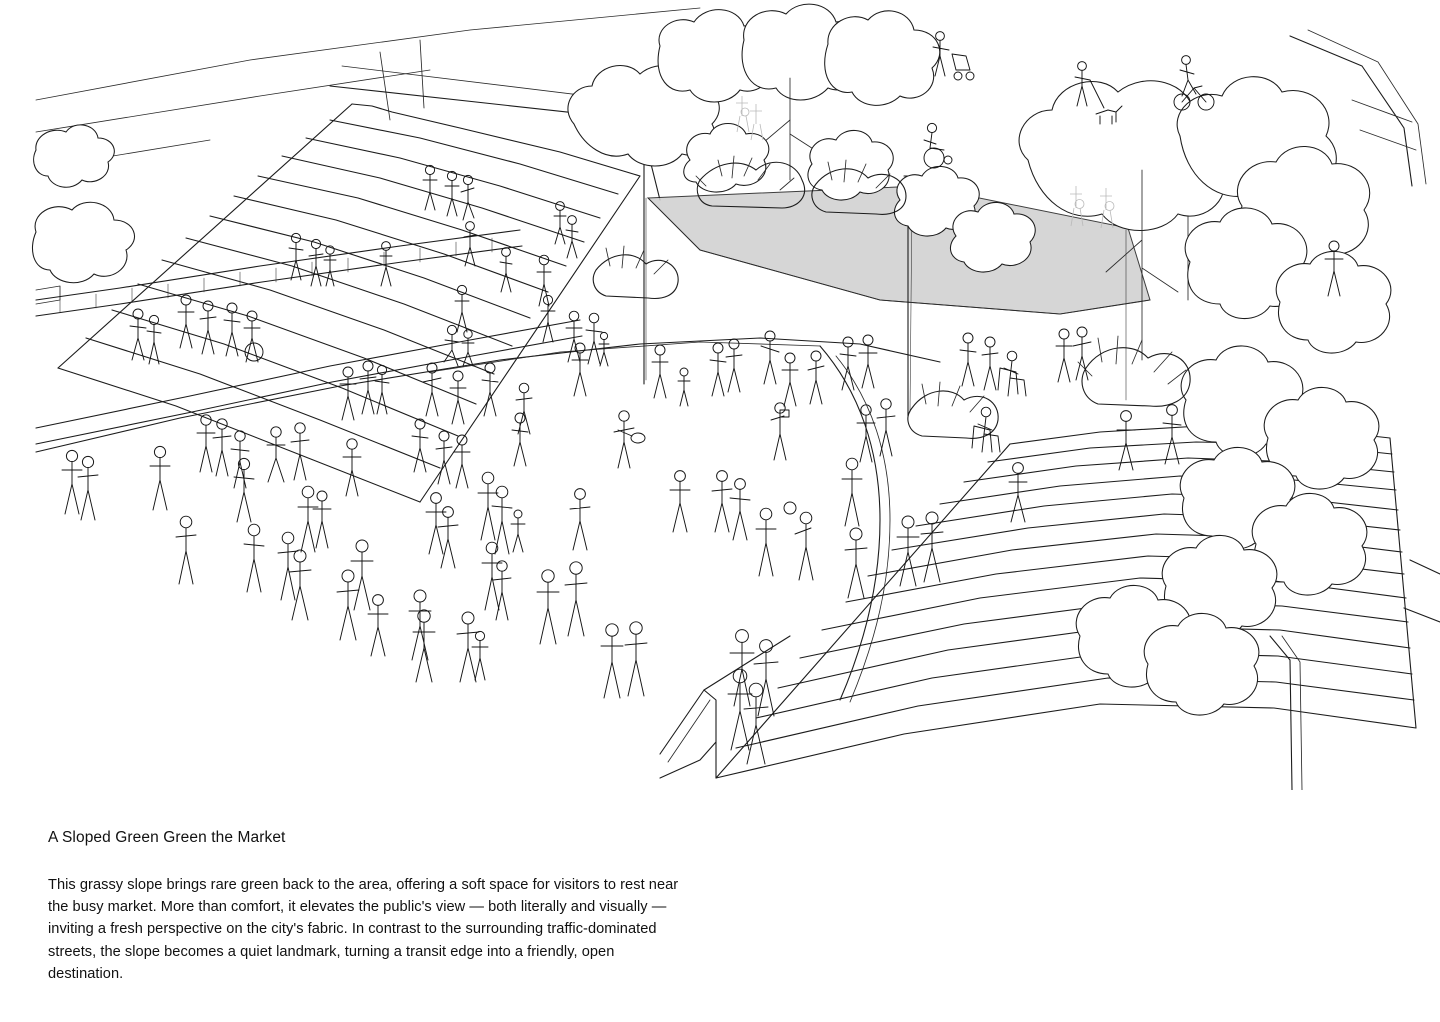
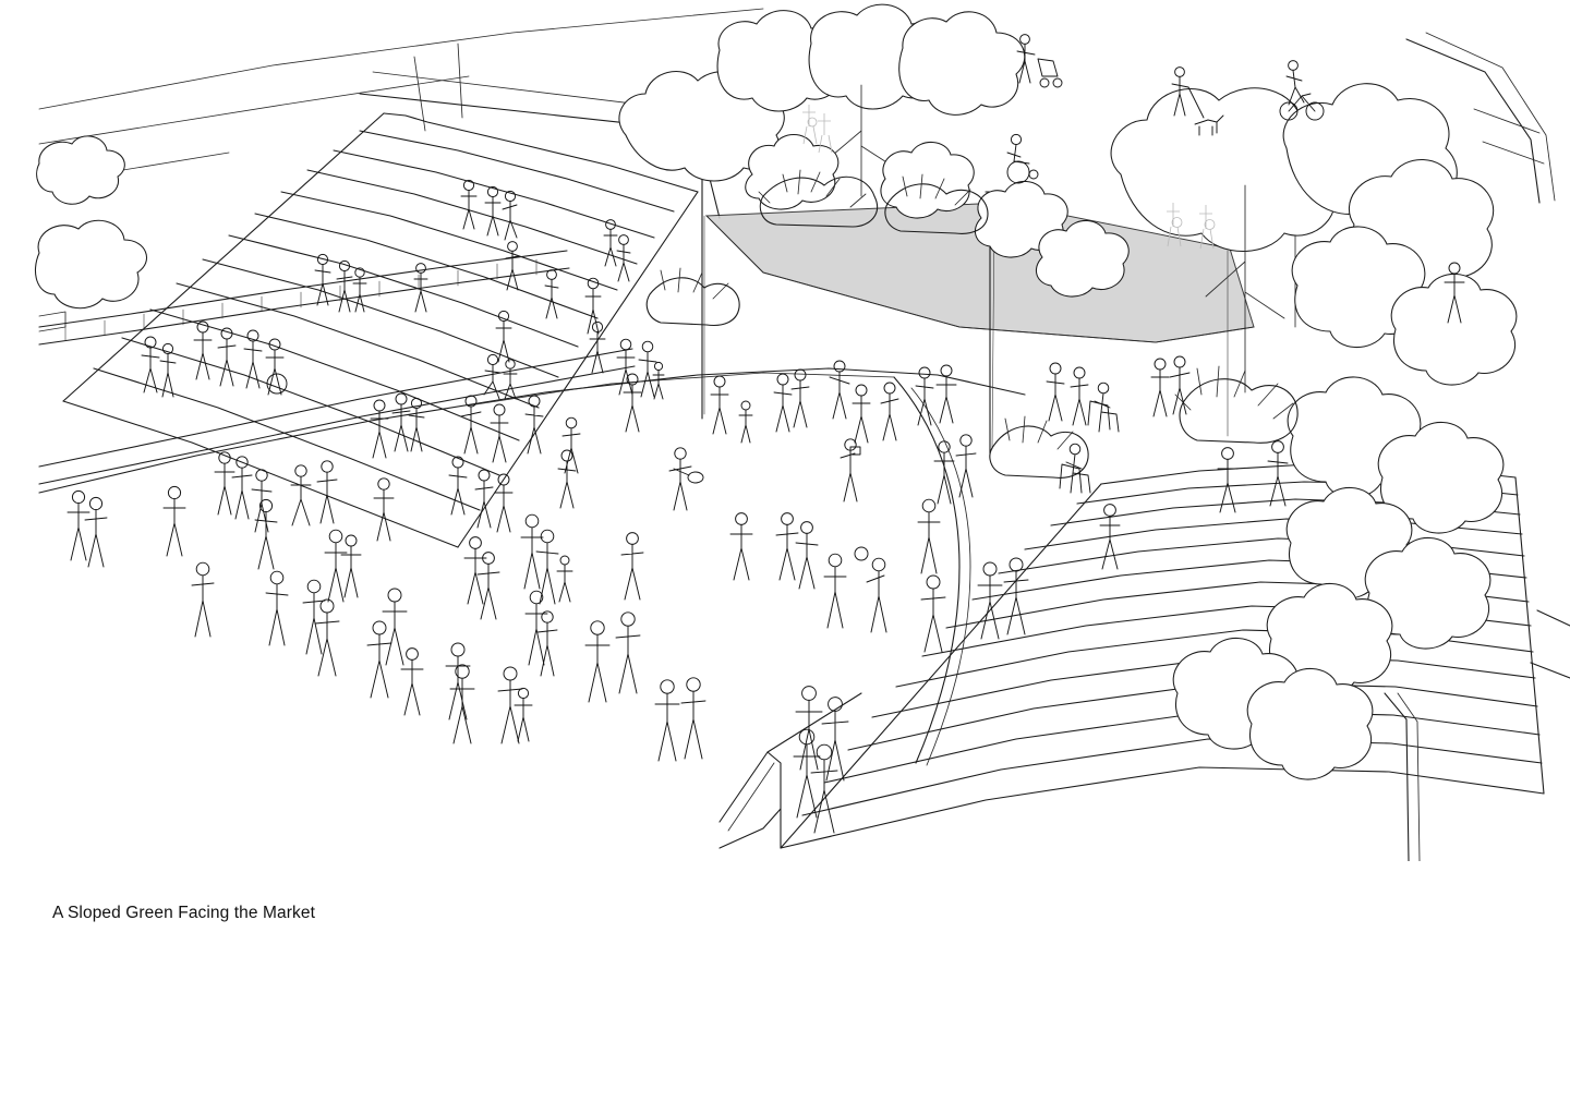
- A Sloped Green Green the Market
+ A Sloped Green Facing the Market
- This grassy slope brings rare green back to the area, offering a soft space for visitors to rest near the busy market. More than comfort, it elevates the public's view — both literally and visually — inviting a fresh perspective on the city's fabric. In contrast to the surrounding traffic-dominated streets, the slope becomes a quiet landmark, turning a transit edge into a friendly, open destination.
